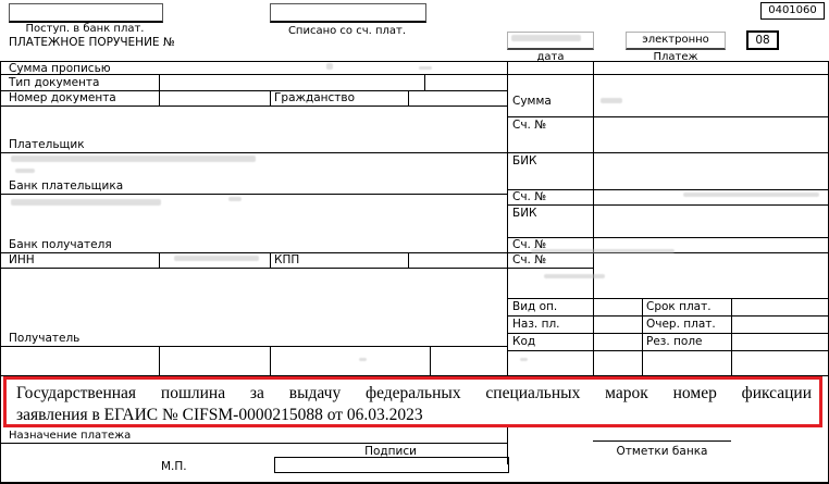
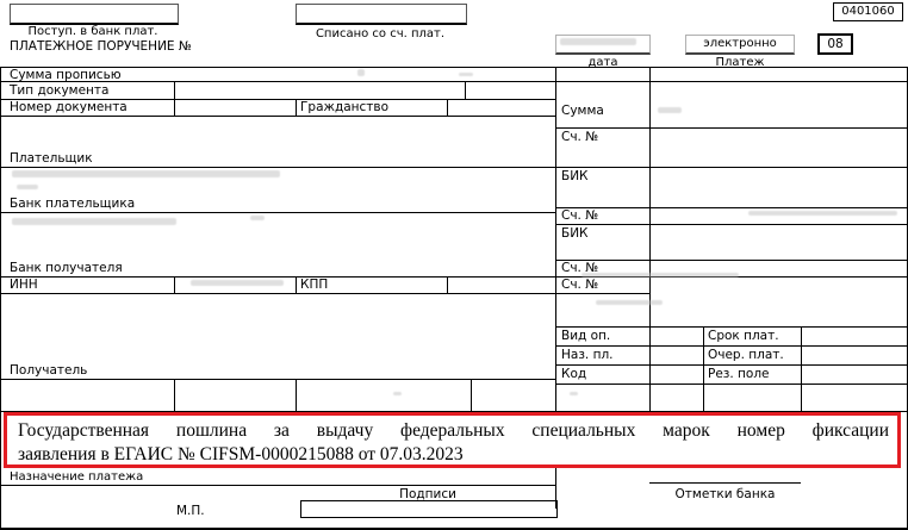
  Поступ. в банк плат.
  Списано со сч. плат.
  0401060
  ПЛАТЕЖНОЕ ПОРУЧЕНИЕ №
  дата
  электронно
  Платеж
  08
  Сумма прописью
  Тип документа
  Номер документа
  Гражданство
  Плательщик
  Банк плательщика
  Банк получателя
  ИНН
  КПП
  Получатель
  Сумма
  Сч. №
  БИК
  Сч. №
  БИК
  Сч. №
  Сч. №
  Вид оп.
  Наз. пл.
  Код
  Срок плат.
  Очер. плат.
  Рез. поле
  Государственная пошлина за выдачу федеральных специальных марок номер фиксации
- заявления в ЕГАИС № CIFSM-0000215088 от 06.03.2023
+ заявления в ЕГАИС № CIFSM-0000215088 от 07.03.2023
  Назначение платежа
  Подписи
  Отметки банка
  М.П.
